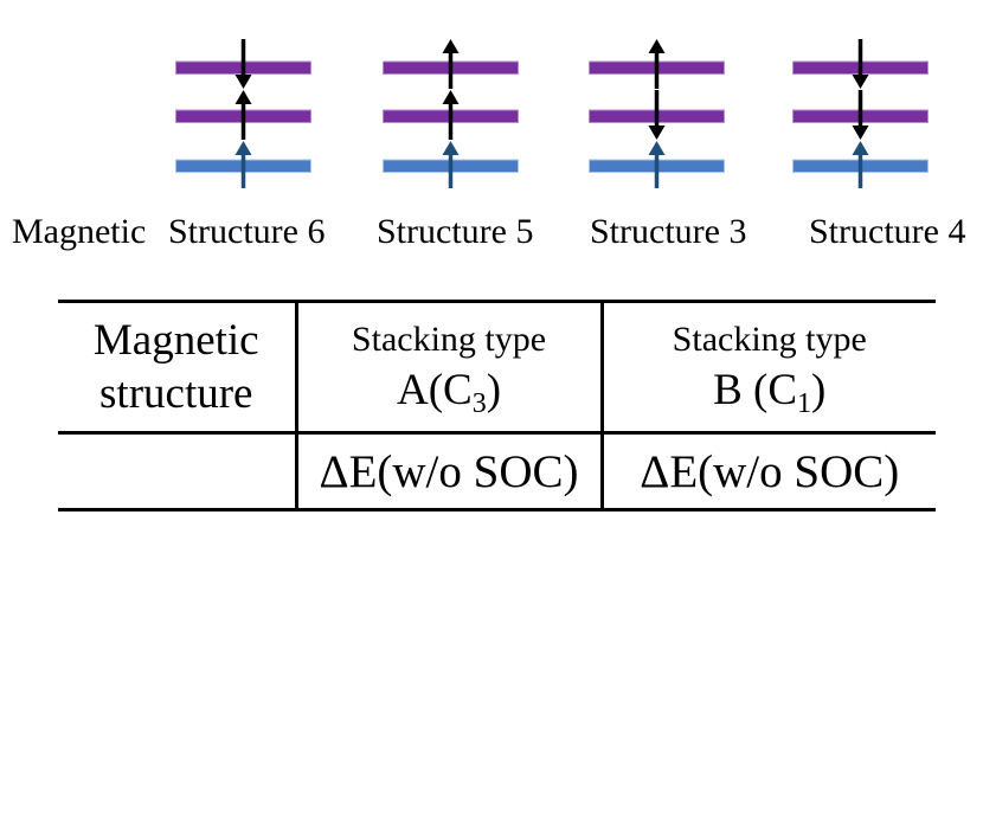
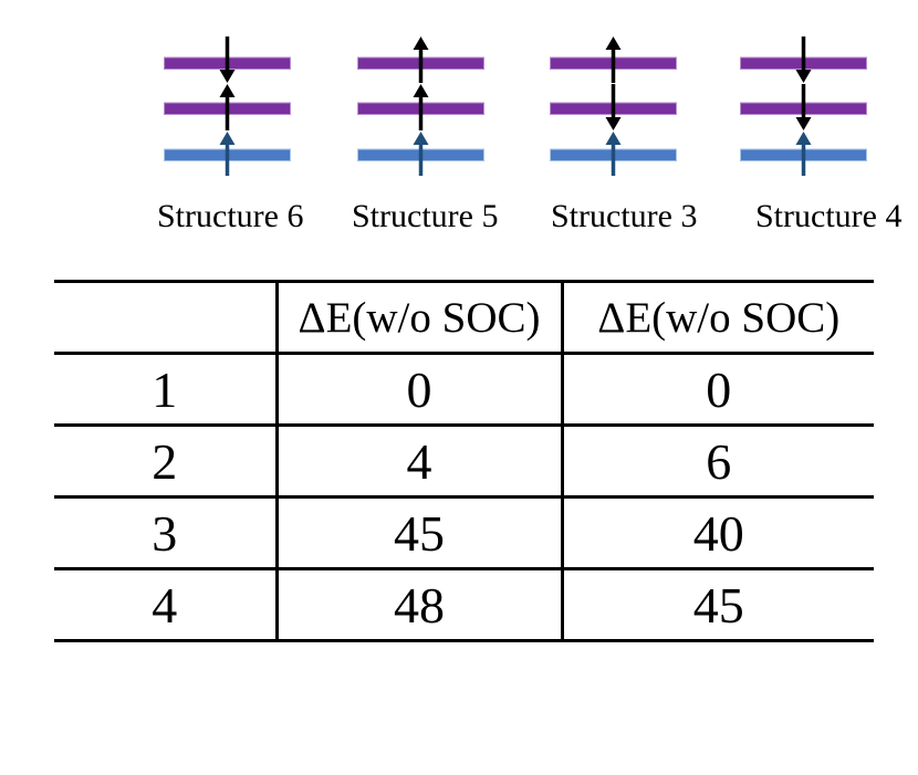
- Magnetic
  Structure 6
  Structure 5
  Structure 3
  Structure 4
- Magnetic structure	Stacking type A(C3)	Stacking type B (C1)
  	ΔE(w/o SOC)	ΔE(w/o SOC)
+ 1	0	0
+ 2	4	6
+ 3	45	40
+ 4	48	45
